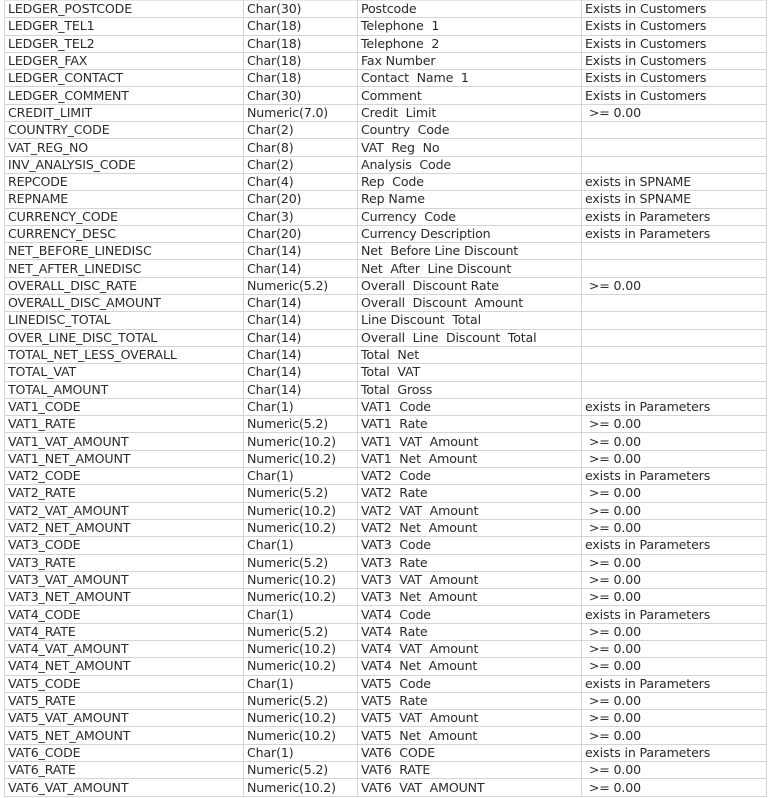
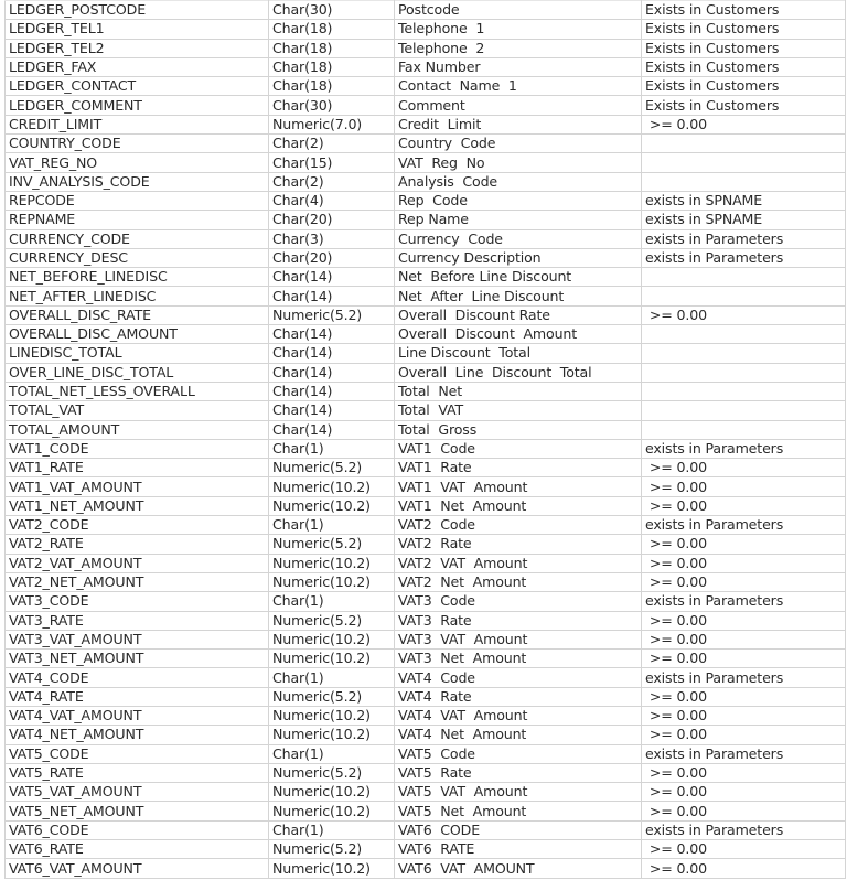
  LEDGER_POSTCODE	Char(30)	Postcode	Exists in Customers
  LEDGER_TEL1	Char(18)	Telephone 1	Exists in Customers
  LEDGER_TEL2	Char(18)	Telephone 2	Exists in Customers
  LEDGER_FAX	Char(18)	Fax Number	Exists in Customers
  LEDGER_CONTACT	Char(18)	Contact Name 1	Exists in Customers
  LEDGER_COMMENT	Char(30)	Comment	Exists in Customers
  CREDIT_LIMIT	Numeric(7.0)	Credit Limit	>= 0.00
  COUNTRY_CODE	Char(2)	Country Code
- VAT_REG_NO	Char(8)	VAT Reg No
+ VAT_REG_NO	Char(15)	VAT Reg No
  INV_ANALYSIS_CODE	Char(2)	Analysis Code
  REPCODE	Char(4)	Rep Code	exists in SPNAME
  REPNAME	Char(20)	Rep Name	exists in SPNAME
  CURRENCY_CODE	Char(3)	Currency Code	exists in Parameters
  CURRENCY_DESC	Char(20)	Currency Description	exists in Parameters
  NET_BEFORE_LINEDISC	Char(14)	Net Before Line Discount
  NET_AFTER_LINEDISC	Char(14)	Net After Line Discount
  OVERALL_DISC_RATE	Numeric(5.2)	Overall Discount Rate	>= 0.00
  OVERALL_DISC_AMOUNT	Char(14)	Overall Discount Amount
  LINEDISC_TOTAL	Char(14)	Line Discount Total
  OVER_LINE_DISC_TOTAL	Char(14)	Overall Line Discount Total
  TOTAL_NET_LESS_OVERALL	Char(14)	Total Net
  TOTAL_VAT	Char(14)	Total VAT
  TOTAL_AMOUNT	Char(14)	Total Gross
  VAT1_CODE	Char(1)	VAT1 Code	exists in Parameters
  VAT1_RATE	Numeric(5.2)	VAT1 Rate	>= 0.00
  VAT1_VAT_AMOUNT	Numeric(10.2)	VAT1 VAT Amount	>= 0.00
  VAT1_NET_AMOUNT	Numeric(10.2)	VAT1 Net Amount	>= 0.00
  VAT2_CODE	Char(1)	VAT2 Code	exists in Parameters
  VAT2_RATE	Numeric(5.2)	VAT2 Rate	>= 0.00
  VAT2_VAT_AMOUNT	Numeric(10.2)	VAT2 VAT Amount	>= 0.00
  VAT2_NET_AMOUNT	Numeric(10.2)	VAT2 Net Amount	>= 0.00
  VAT3_CODE	Char(1)	VAT3 Code	exists in Parameters
  VAT3_RATE	Numeric(5.2)	VAT3 Rate	>= 0.00
  VAT3_VAT_AMOUNT	Numeric(10.2)	VAT3 VAT Amount	>= 0.00
  VAT3_NET_AMOUNT	Numeric(10.2)	VAT3 Net Amount	>= 0.00
  VAT4_CODE	Char(1)	VAT4 Code	exists in Parameters
  VAT4_RATE	Numeric(5.2)	VAT4 Rate	>= 0.00
  VAT4_VAT_AMOUNT	Numeric(10.2)	VAT4 VAT Amount	>= 0.00
  VAT4_NET_AMOUNT	Numeric(10.2)	VAT4 Net Amount	>= 0.00
  VAT5_CODE	Char(1)	VAT5 Code	exists in Parameters
  VAT5_RATE	Numeric(5.2)	VAT5 Rate	>= 0.00
  VAT5_VAT_AMOUNT	Numeric(10.2)	VAT5 VAT Amount	>= 0.00
  VAT5_NET_AMOUNT	Numeric(10.2)	VAT5 Net Amount	>= 0.00
  VAT6_CODE	Char(1)	VAT6 CODE	exists in Parameters
  VAT6_RATE	Numeric(5.2)	VAT6 RATE	>= 0.00
  VAT6_VAT_AMOUNT	Numeric(10.2)	VAT6 VAT AMOUNT	>= 0.00
